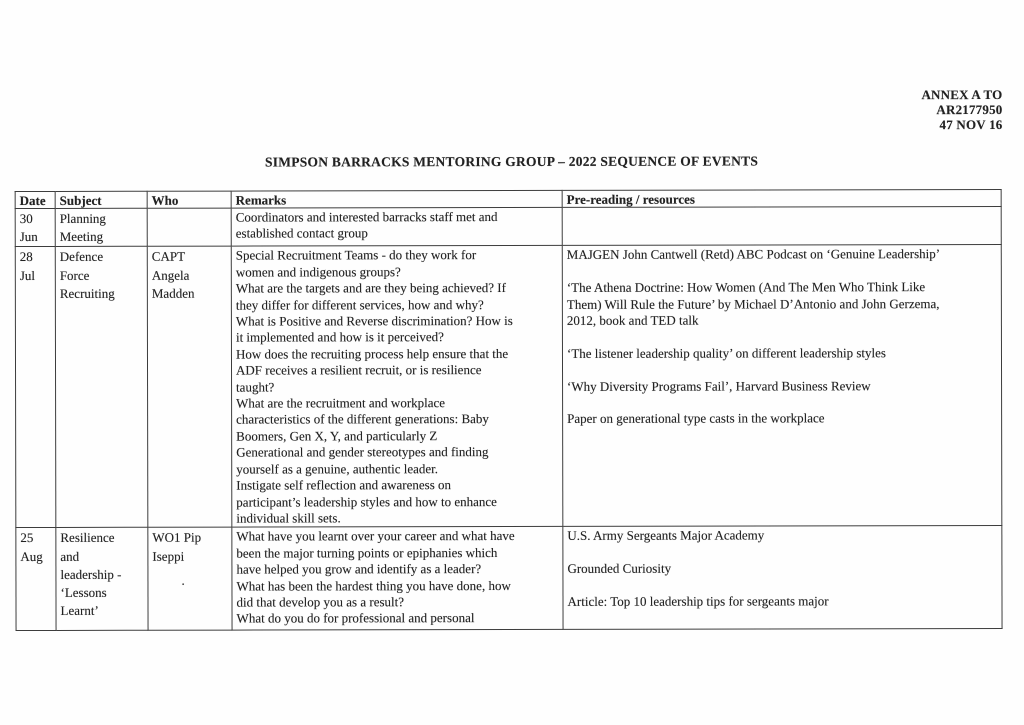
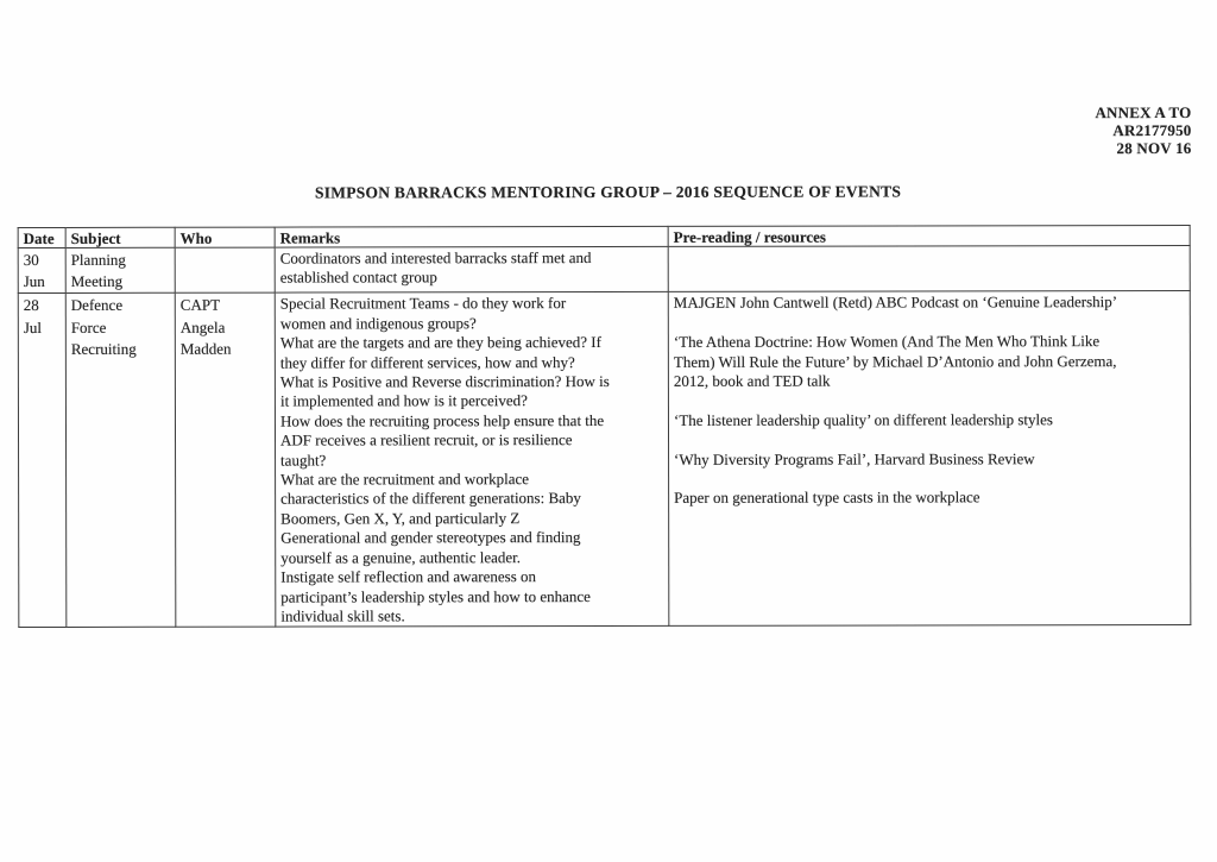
  ANNEX A TO
  AR2177950
- 47 NOV 16
+ 28 NOV 16
- SIMPSON BARRACKS MENTORING GROUP – 2022 SEQUENCE OF EVENTS
+ SIMPSON BARRACKS MENTORING GROUP – 2016 SEQUENCE OF EVENTS
  Date	Subject	Who	Remarks	Pre-reading / resources
  30 Jun	Planning Meeting		Coordinators and interested barracks staff met and established contact group
  28 Jul	Defence Force Recruiting	CAPT Angela Madden	Special Recruitment Teams - do they work for women and indigenous groups? What are the targets and are they being achieved? If they differ for different services, how and why? What is Positive and Reverse discrimination? How is it implemented and how is it perceived? How does the recruiting process help ensure that the ADF receives a resilient recruit, or is resilience taught? What are the recruitment and workplace characteristics of the different generations: Baby Boomers, Gen X, Y, and particularly Z Generational and gender stereotypes and finding yourself as a genuine, authentic leader. Instigate self reflection and awareness on participant’s leadership styles and how to enhance individual skill sets.	MAJGEN John Cantwell (Retd) ABC Podcast on ‘Genuine Leadership’ ‘The Athena Doctrine: How Women (And The Men Who Think Like Them) Will Rule the Future’ by Michael D’Antonio and John Gerzema, 2012, book and TED talk ‘The listener leadership quality’ on different leadership styles ‘Why Diversity Programs Fail’, Harvard Business Review Paper on generational type casts in the workplace
- 25 Aug	Resilience and leadership - ‘Lessons Learnt’	WO1 Pip Iseppi.	What have you learnt over your career and what have been the major turning points or epiphanies which have helped you grow and identify as a leader? What has been the hardest thing you have done, how did that develop you as a result? What do you do for professional and personal	U.S. Army Sergeants Major Academy Grounded Curiosity Article: Top 10 leadership tips for sergeants major
